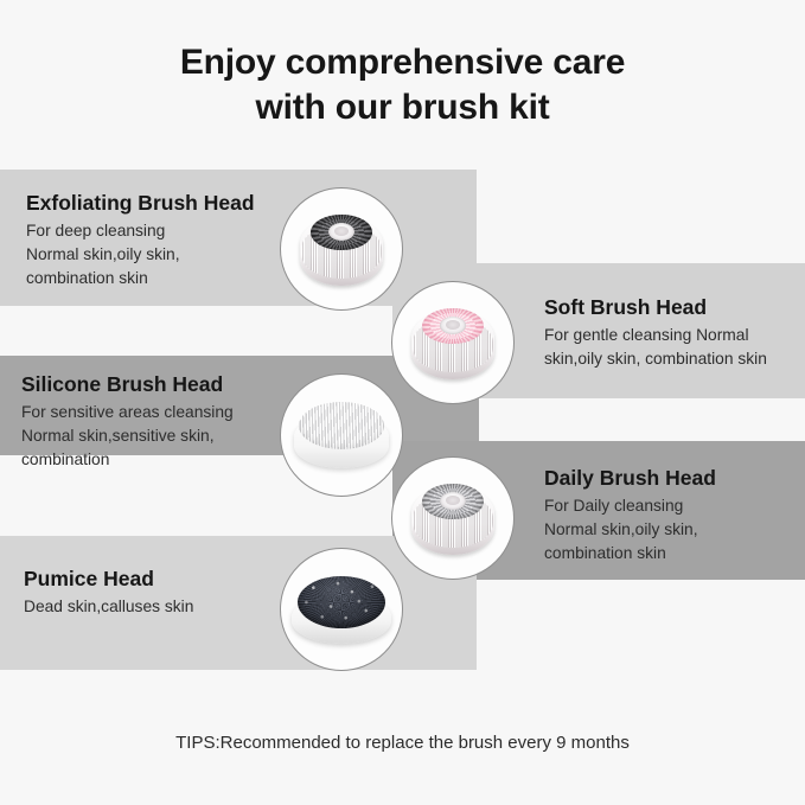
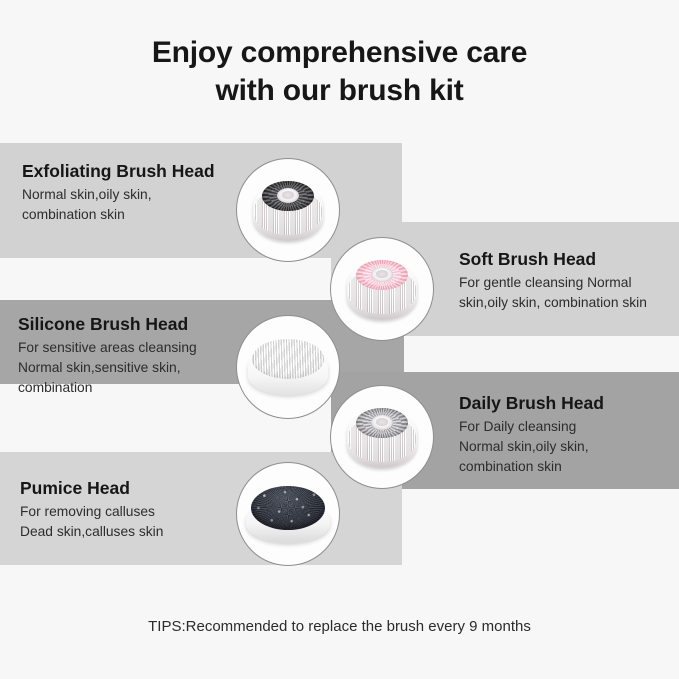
  Enjoy comprehensive care
  with our brush kit
  Exfoliating Brush Head
- For deep cleansing
  Normal skin,oily skin,
  combination skin
  Soft Brush Head
  For gentle cleansing Normal
  skin,oily skin, combination skin
  Silicone Brush Head
  For sensitive areas cleansing
  Normal skin,sensitive skin,
  combination
  Daily Brush Head
  For Daily cleansing
  Normal skin,oily skin,
  combination skin
  Pumice Head
+ For removing calluses
  Dead skin,calluses skin
  TIPS:Recommended to replace the brush every 9 months
